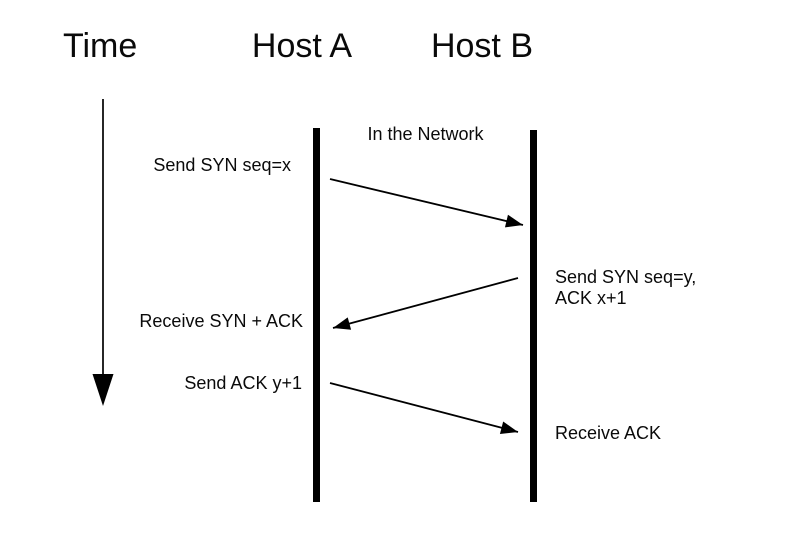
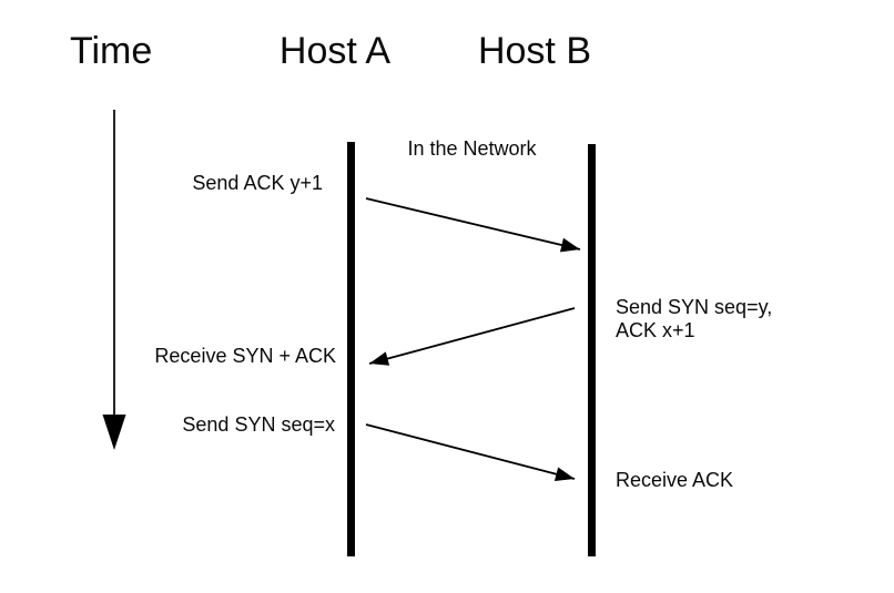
  Time
  Host A
  Host B
  In the Network
- Send SYN seq=x
+ Send ACK y+1
  Send SYN seq=y,
  ACK x+1
  Receive SYN + ACK
- Send ACK y+1
+ Send SYN seq=x
  Receive ACK
